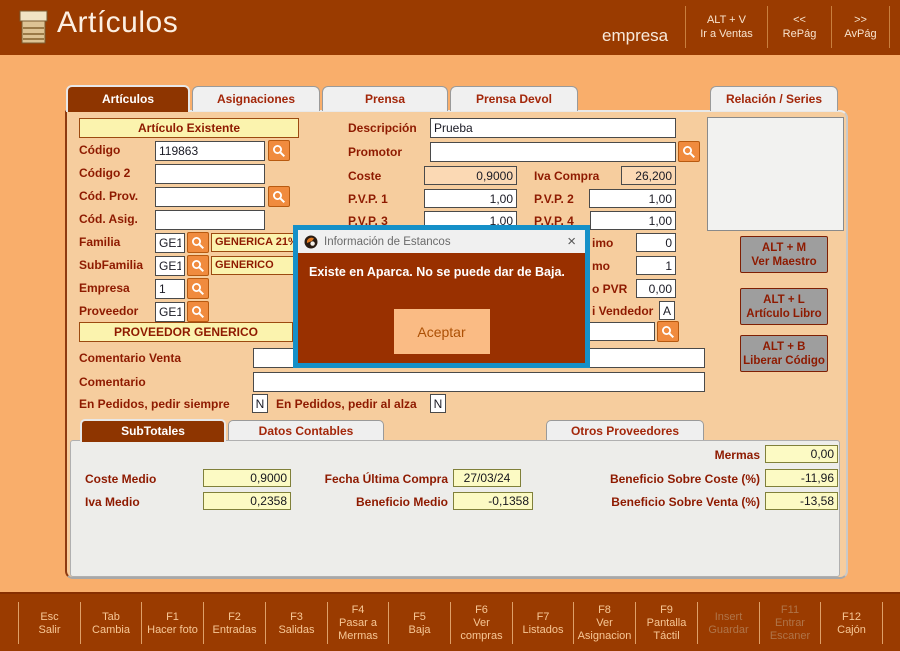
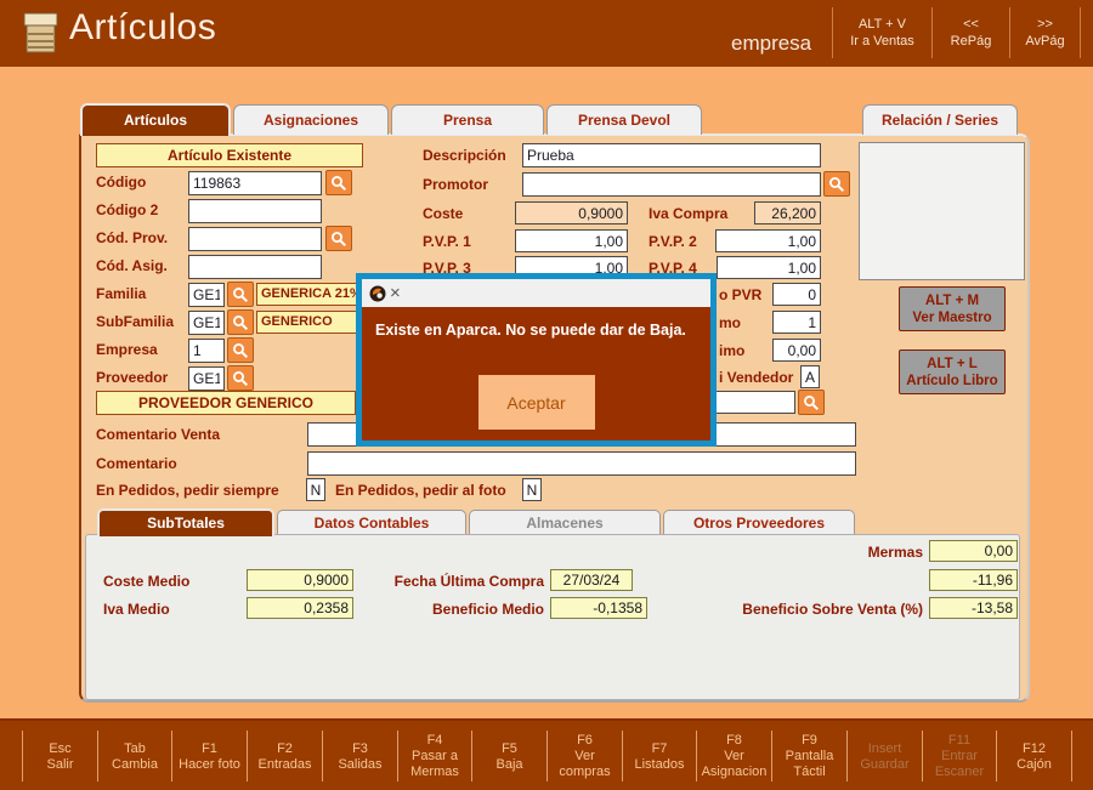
  Artículos
  empresa
  ALT + V
  Ir a Ventas
  <<
  RePág
  >>
  AvPág
  Artículos
  Asignaciones
  Prensa
  Prensa Devol
  Relación / Series
  Artículo Existente
  Código
  119863
  Código 2
  Cód. Prov.
  Cód. Asig.
  Familia
  GE1
  GENERICA 21
  SubFamilia
  GE1
  GENERICO
  Empresa
  1
  Proveedor
  GE1
  PROVEEDOR GENERICO
  Comentario Venta
  Comentario
  En Pedidos, pedir siempre
  N
- En Pedidos, pedir al alza
+ En Pedidos, pedir al foto
  N
  Descripción
  Prueba
  Promotor
  Coste
  0,9000
  Iva Compra
  26,200
  P.V.P. 1
  1,00
  P.V.P. 2
  1,00
  P.V.P. 3
  1,00
  P.V.P. 4
  1,00
- imo
+ o PVR
  0
  mo
  1
- o PVR
+ imo
  0,00
  i Vendedor
  A
  ALT + M
  Ver Maestro
  ALT + L
  Artículo Libro
- ALT + B
- Liberar Código
  SubTotales
  Datos Contables
+ Almacenes
  Otros Proveedores
  Mermas
  0,00
  Coste Medio
  0,9000
  Fecha Última Compra
  27/03/24
- Beneficio Sobre Coste (%)
  -11,96
  Iva Medio
  0,2358
  Beneficio Medio
  -0,1358
  Beneficio Sobre Venta (%)
  -13,58
- Información de Estancos
  ×
  Existe en Aparca. No se puede dar de Baja.
  Aceptar
  Esc
  Salir
  Tab
  Cambia
  F1
  Hacer foto
  F2
  Entradas
  F3
  Salidas
  F4
  Pasar a Mermas
  F5
  Baja
  F6
  Ver compras
  F7
  Listados
  F8
  Ver Asignacion
  F9
  Pantalla Táctil
  Insert
  Guardar
  F11
  Entrar Escaner
  F12
  Cajón
